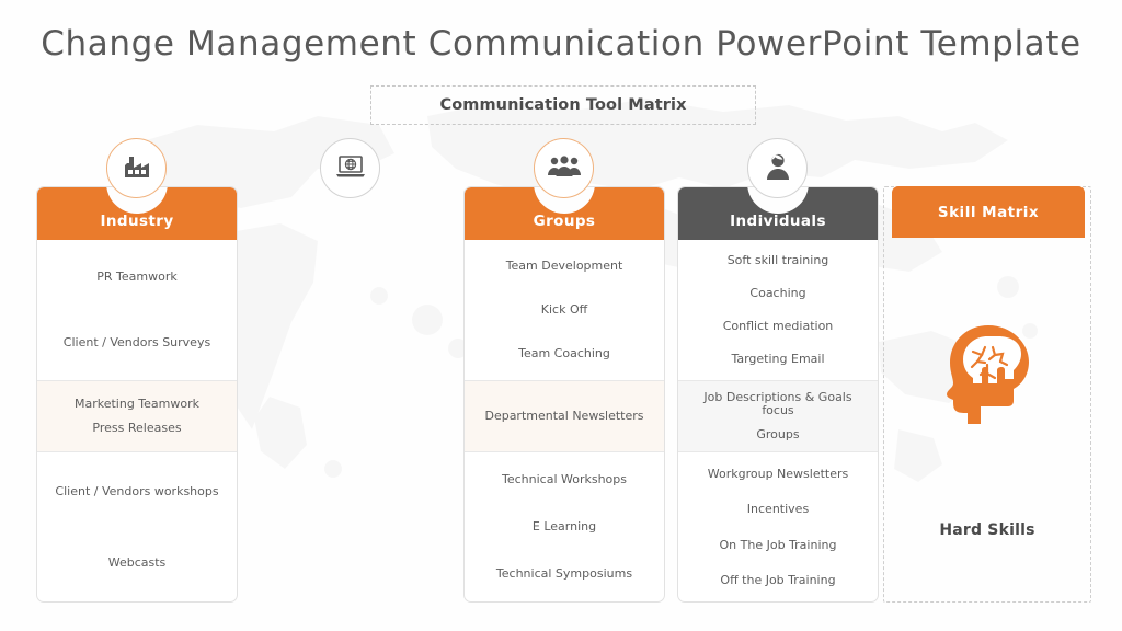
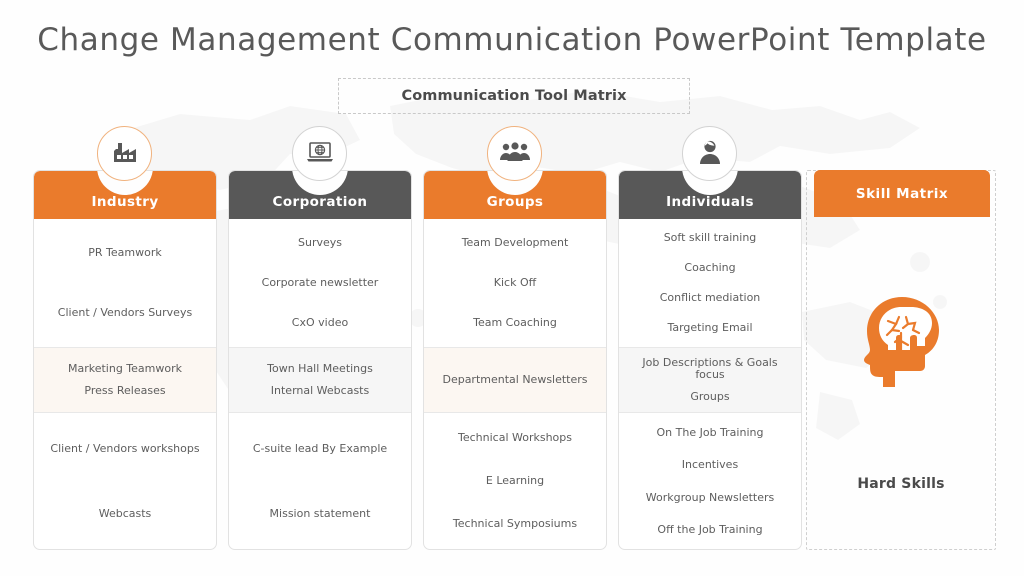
  Change Management Communication PowerPoint Template
  Communication Tool Matrix
  Industry
  PR Teamwork
  Client / Vendors Surveys
  Marketing Teamwork
  Press Releases
  Client / Vendors workshops
  Webcasts
+ Corporation
+ Surveys
+ Corporate newsletter
+ CxO video
+ Town Hall Meetings
+ Internal Webcasts
+ C-suite lead By Example
+ Mission statement
  Groups
  Team Development
  Kick Off
  Team Coaching
  Departmental Newsletters
  Technical Workshops
  E Learning
  Technical Symposiums
  Individuals
  Soft skill training
  Coaching
  Conflict mediation
  Targeting Email
  Job Descriptions & Goals focus
  Groups
- Workgroup Newsletters
+ On The Job Training
  Incentives
- On The Job Training
+ Workgroup Newsletters
  Off the Job Training
  Skill Matrix
  Hard Skills
